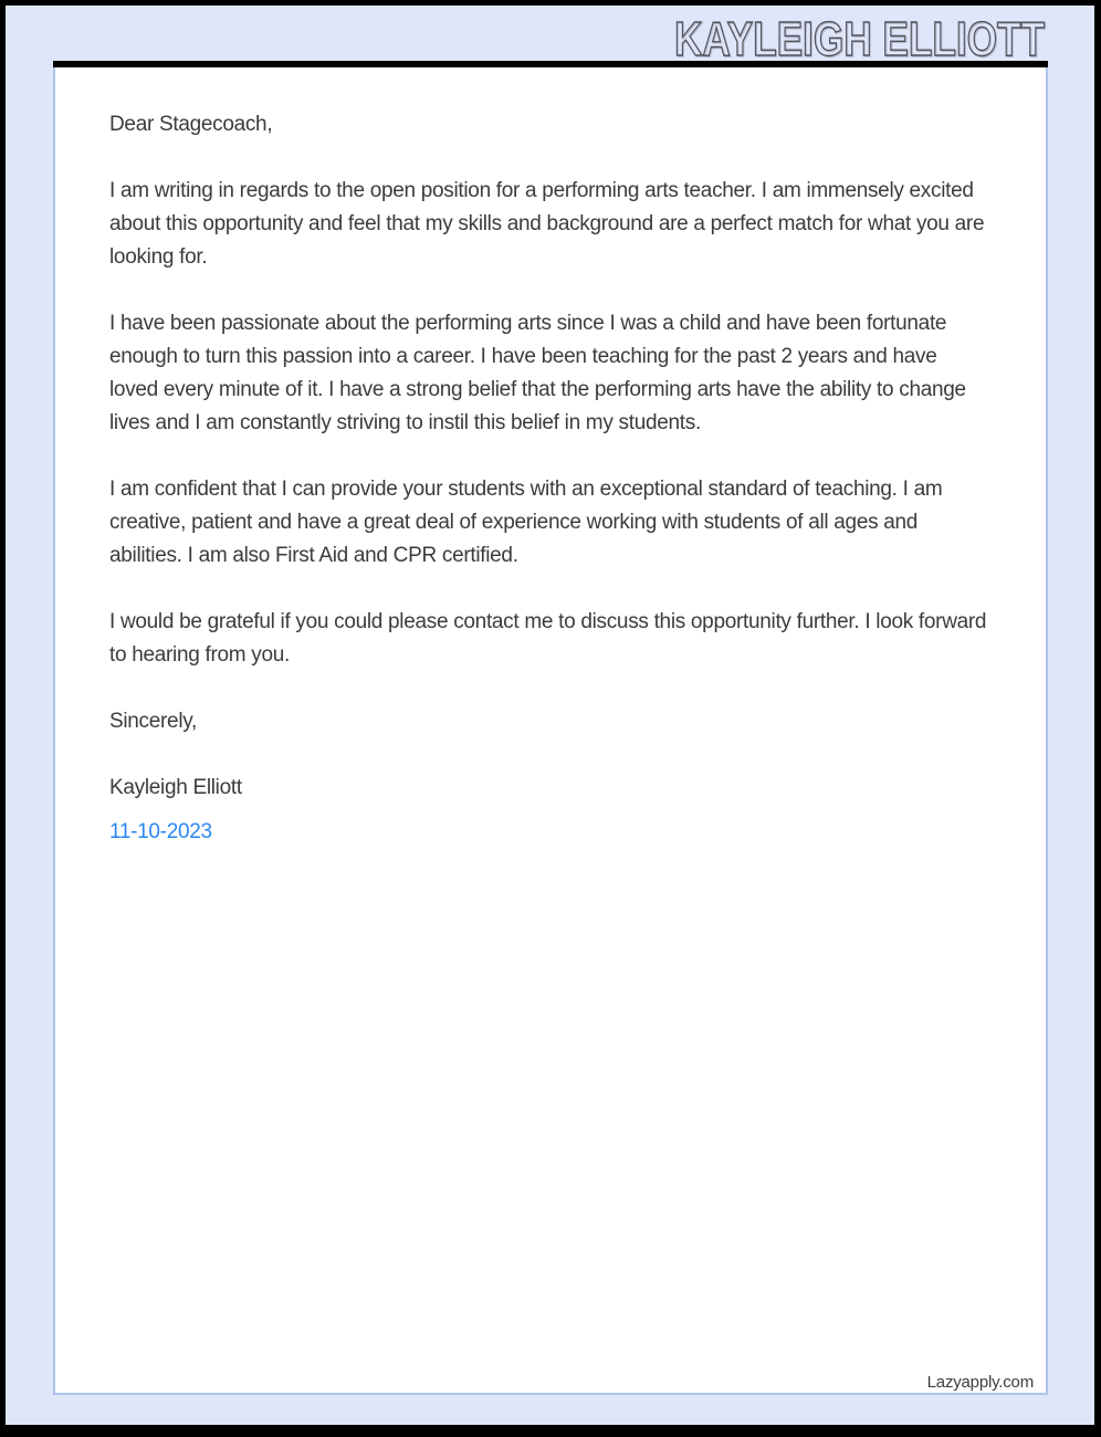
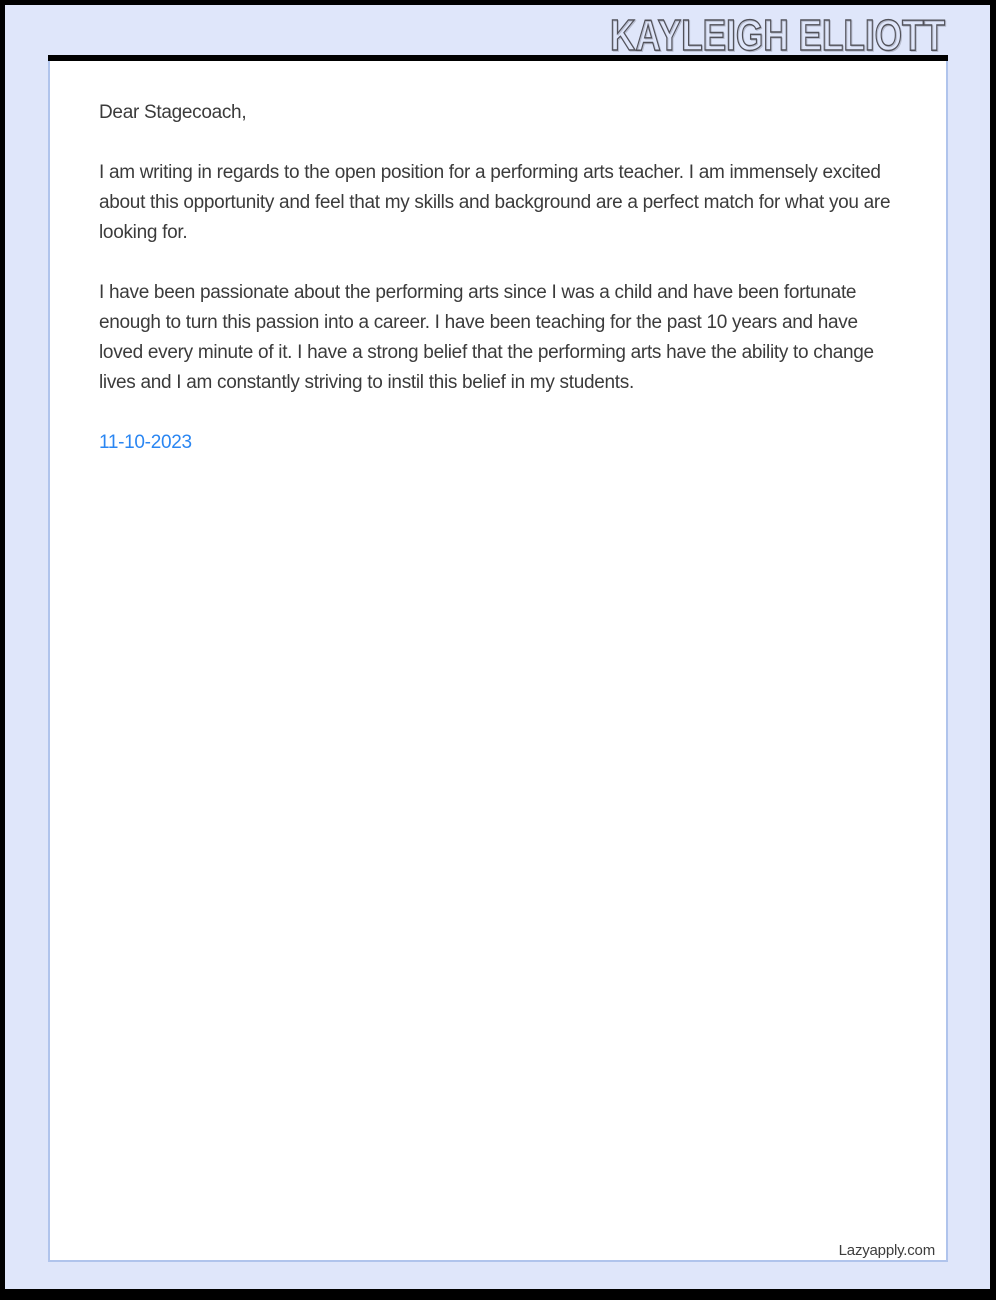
  KAYLEIGH ELLIOTT
  Dear Stagecoach,
  I am writing in regards to the open position for a performing arts teacher. I am immensely excited about this opportunity and feel that my skills and background are a perfect match for what you are looking for.
- I have been passionate about the performing arts since I was a child and have been fortunate enough to turn this passion into a career. I have been teaching for the past 2 years and have loved every minute of it. I have a strong belief that the performing arts have the ability to change lives and I am constantly striving to instil this belief in my students.
+ I have been passionate about the performing arts since I was a child and have been fortunate enough to turn this passion into a career. I have been teaching for the past 10 years and have loved every minute of it. I have a strong belief that the performing arts have the ability to change lives and I am constantly striving to instil this belief in my students.
- I am confident that I can provide your students with an exceptional standard of teaching. I am creative, patient and have a great deal of experience working with students of all ages and abilities. I am also First Aid and CPR certified.
- I would be grateful if you could please contact me to discuss this opportunity further. I look forward to hearing from you.
- Sincerely,
- Kayleigh Elliott
  11-10-2023
  Lazyapply.com
